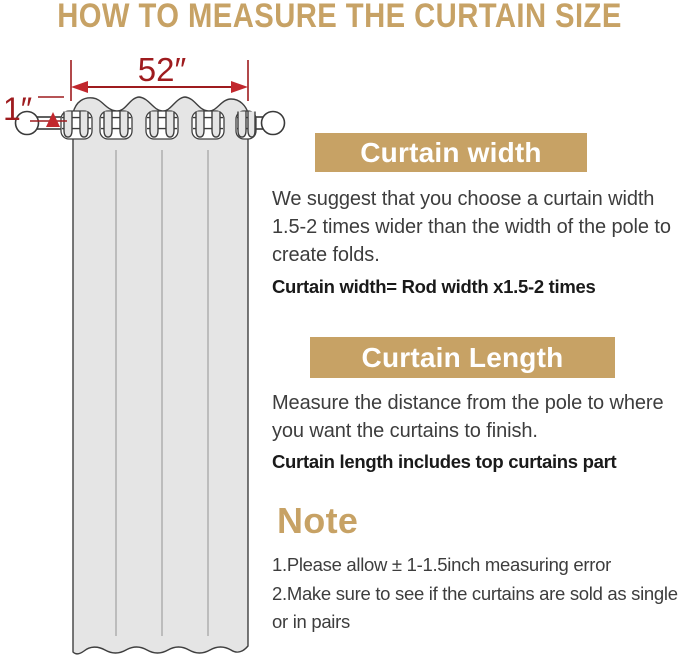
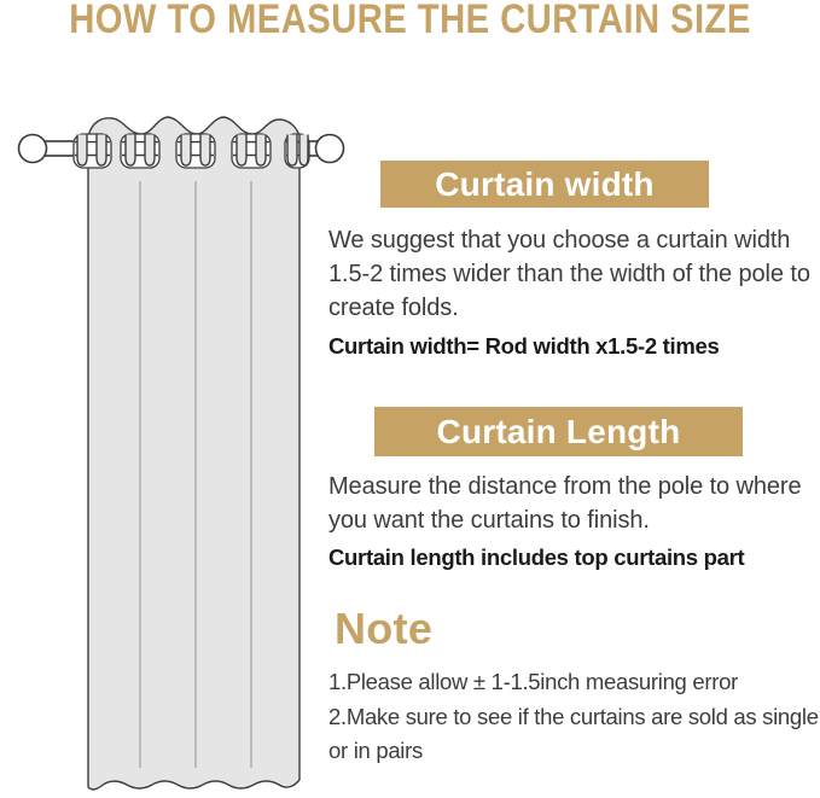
  HOW TO MEASURE THE CURTAIN SIZE
- 52″
- 1″
  Curtain width
  We suggest that you choose a curtain width 1.5-2 times wider than the width of the pole to create folds.
  Curtain width= Rod width x1.5-2 times
  Curtain Length
  Measure the distance from the pole to where you want the curtains to finish.
  Curtain length includes top curtains part
  Note
  1.Please allow ± 1-1.5inch measuring error
  2.Make sure to see if the curtains are sold as single or in pairs
